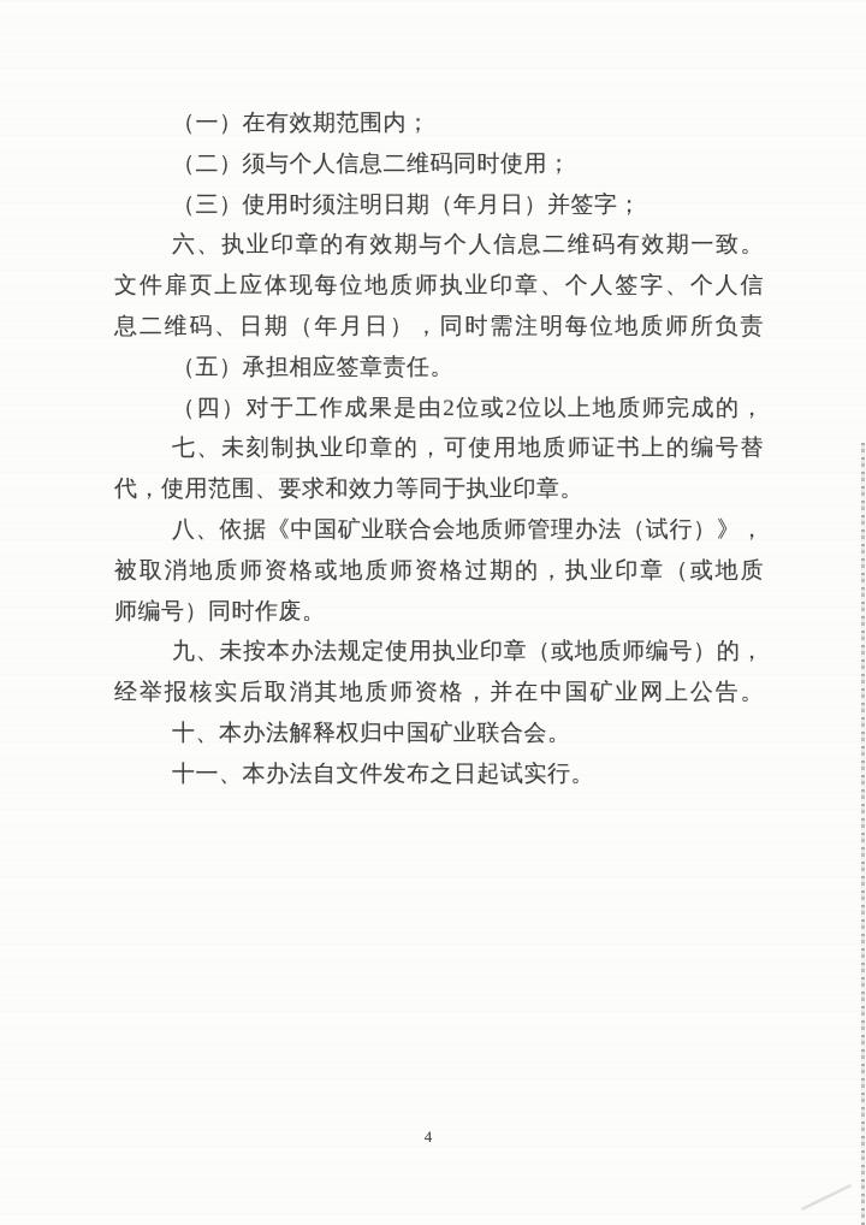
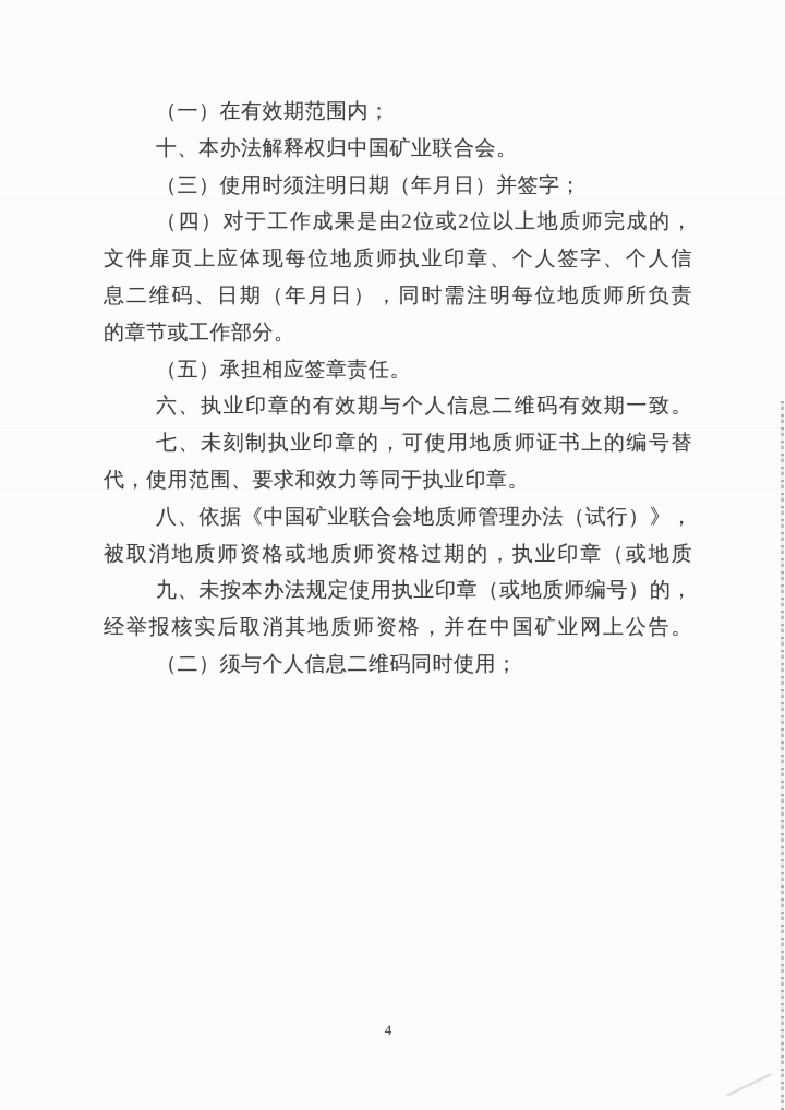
  （一）在有效期范围内；
- （二）须与个人信息二维码同时使用；
+ 十、本办法解释权归中国矿业联合会。
  （三）使用时须注明日期（年月日）并签字；
- 六、执业印章的有效期与个人信息二维码有效期一致。
+ （四）对于工作成果是由2位或2位以上地质师完成的，
  文件扉页上应体现每位地质师执业印章、个人签字、个人信
  息二维码、日期（年月日），同时需注明每位地质师所负责
+ 的章节或工作部分。
  （五）承担相应签章责任。
- （四）对于工作成果是由2位或2位以上地质师完成的，
+ 六、执业印章的有效期与个人信息二维码有效期一致。
  七、未刻制执业印章的，可使用地质师证书上的编号替
  代，使用范围、要求和效力等同于执业印章。
  八、依据《中国矿业联合会地质师管理办法（试行）》，
  被取消地质师资格或地质师资格过期的，执业印章（或地质
- 师编号）同时作废。
  九、未按本办法规定使用执业印章（或地质师编号）的，
  经举报核实后取消其地质师资格，并在中国矿业网上公告。
- 十、本办法解释权归中国矿业联合会。
+ （二）须与个人信息二维码同时使用；
- 十一、本办法自文件发布之日起试实行。
  4
